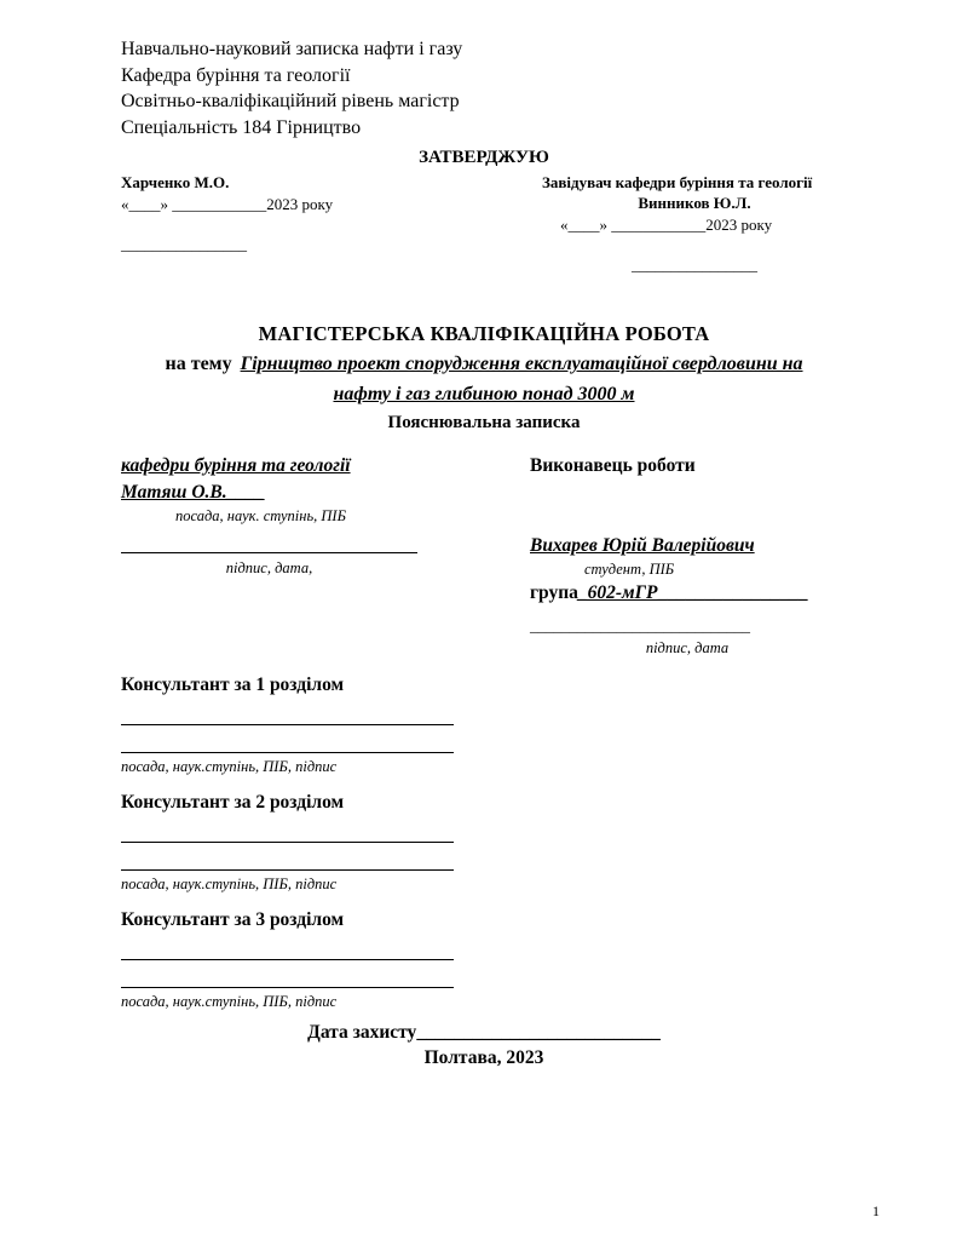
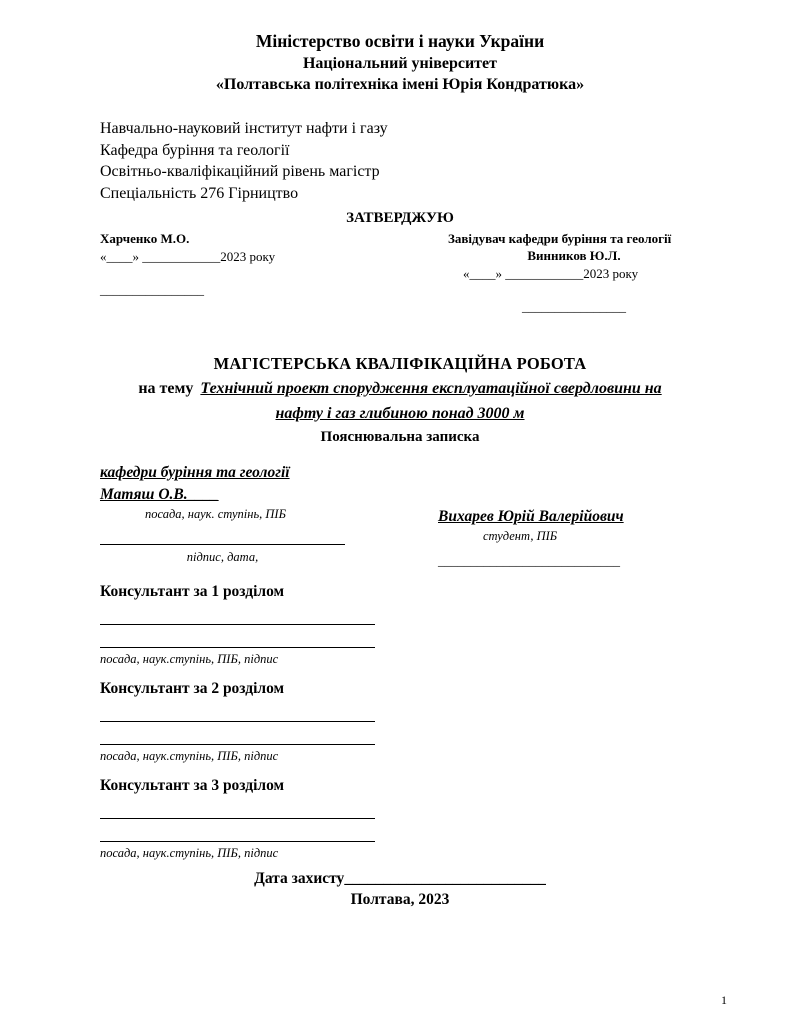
+ Міністерство освіти і науки України
+ Національний університет
+ «Полтавська політехніка імені Юрія Кондратюка»
- Навчально-науковий записка нафти і газу
+ Навчально-науковий інститут нафти і газу
  Кафедра буріння та геології
  Освітньо-кваліфікаційний рівень магістр
- Спеціальність 184 Гірництво
+ Спеціальність 276 Гірництво
  ЗАТВЕРДЖУЮ
  Харченко М.О.
  «____» ____________2023 року
  ________________
  Завідувач кафедри буріння та геології
  Винников Ю.Л.
  «____» ____________2023 року
  ________________
  МАГІСТЕРСЬКА КВАЛІФІКАЦІЙНА РОБОТА
- на тему Гірництво проект спорудження експлуатаційної свердловини на
+ на тему Технічний проект спорудження експлуатаційної свердловини на
  нафту і газ глибиною понад 3000 м
  Пояснювальна записка
  кафедри буріння та геології
  Матяш О.В.____
  посада, наук. ступінь, ПІБ
  підпис, дата,
- Виконавець роботи
  Вихарев Юрій Валерійович
  студент, ПІБ
- група_602-мГР________________
  ____________________________
- підпис, дата
  Консультант за 1 розділом
  посада, наук.ступінь, ПІБ, підпис
  Консультант за 2 розділом
  посада, наук.ступінь, ПІБ, підпис
  Консультант за 3 розділом
  посада, наук.ступінь, ПІБ, підпис
  Дата захисту__________________________
  Полтава, 2023
  1
